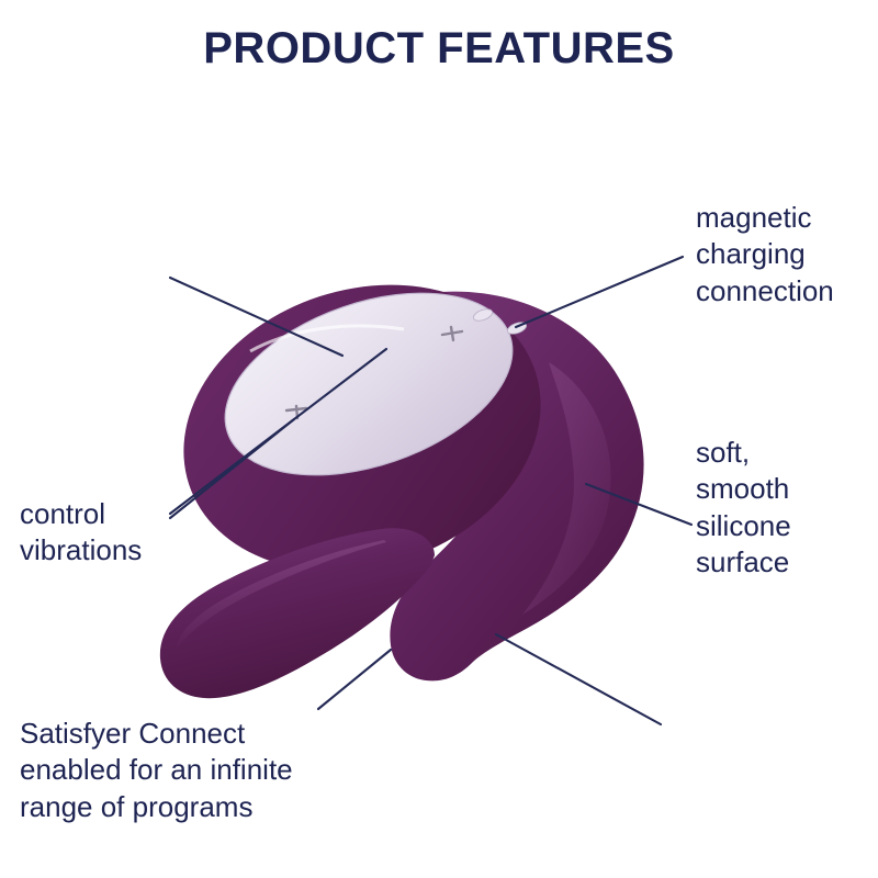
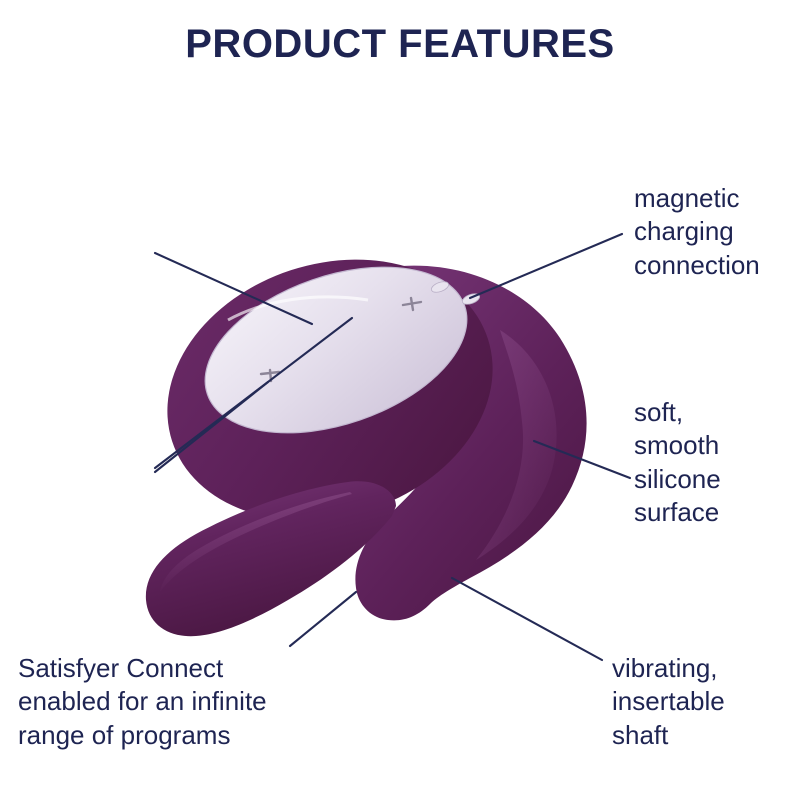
  PRODUCT FEATURES
- control
- vibrations
  Satisfyer Connect
  enabled for an infinite
  range of programs
  magnetic
  charging
  connection
  soft,
  smooth
  silicone
  surface
+ vibrating,
+ insertable
+ shaft
